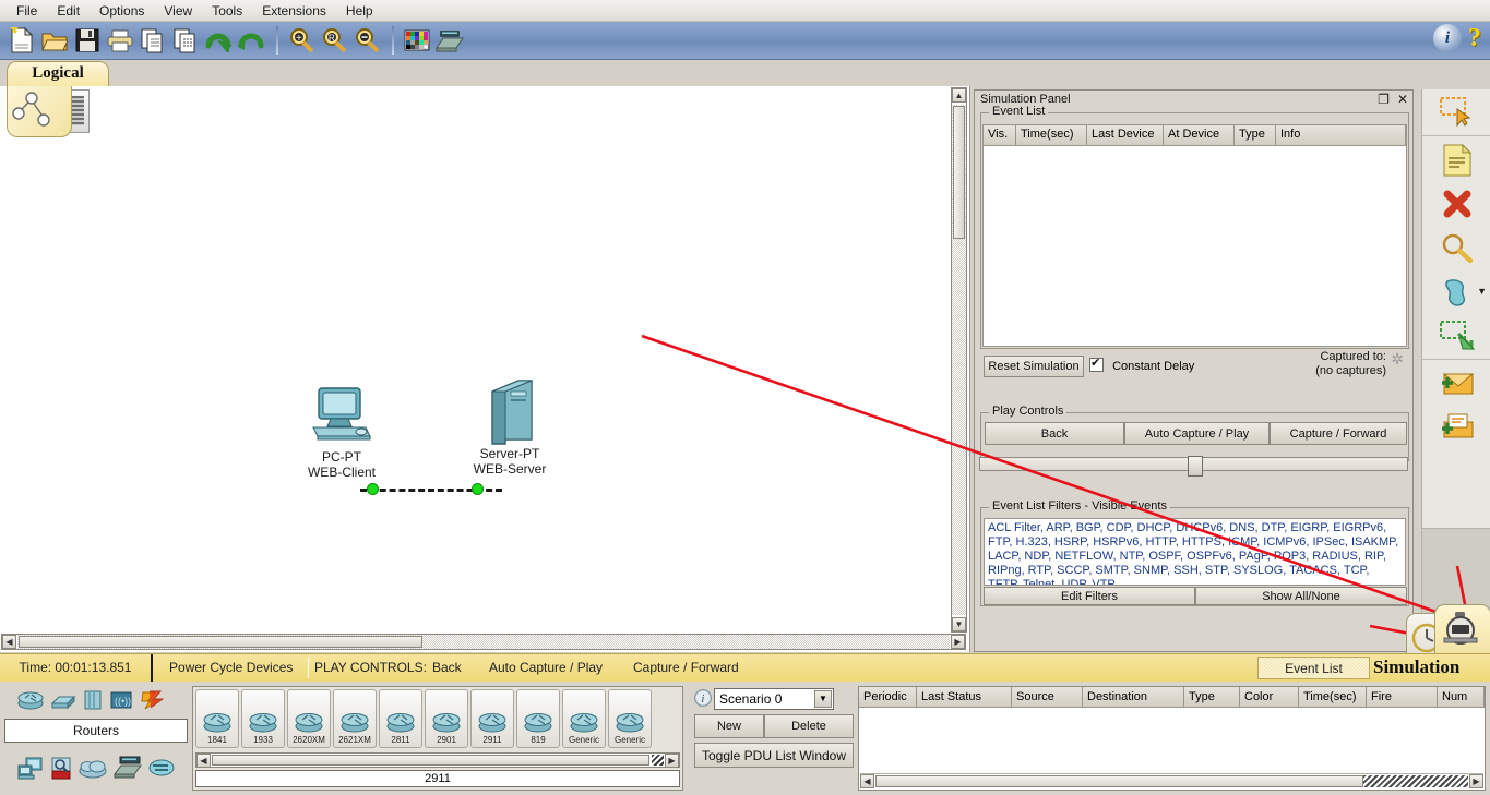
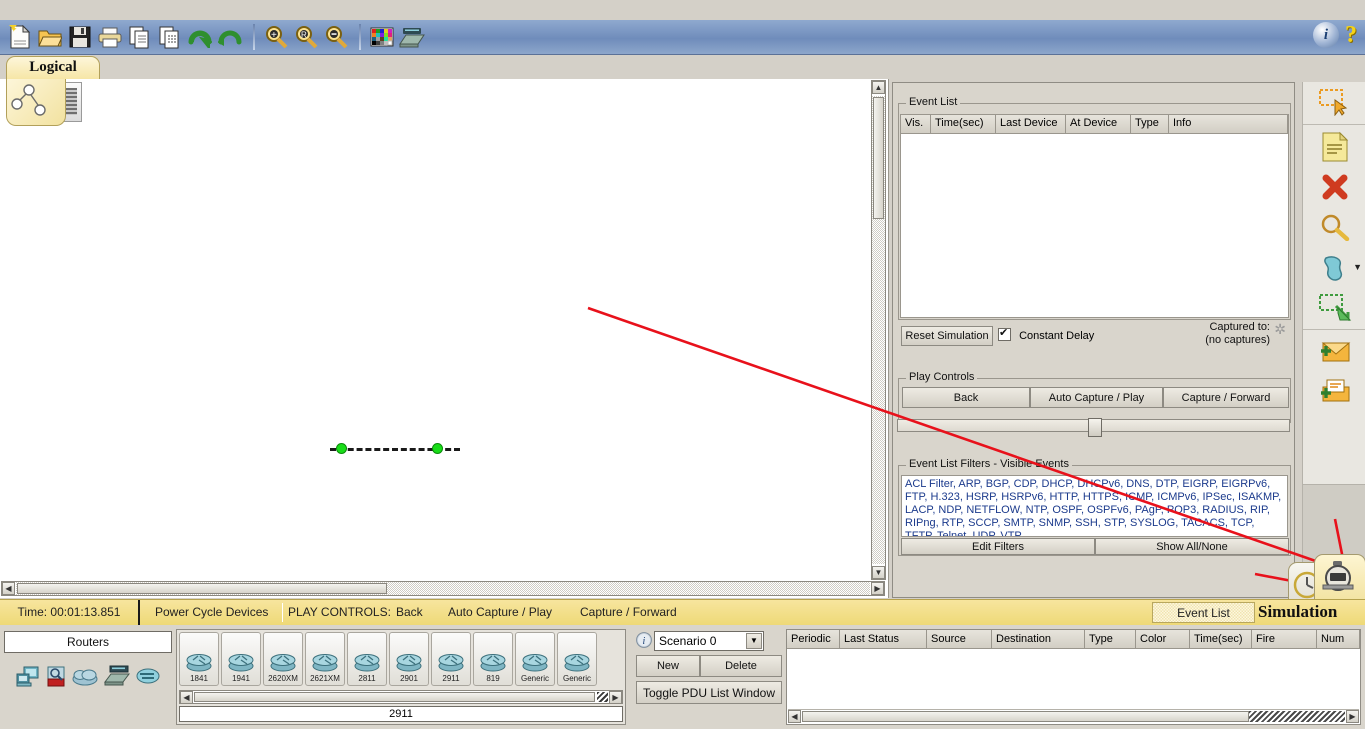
- File
- Edit
- Options
- View
- Tools
- Extensions
- Help
  ✦
  +
  R
  i
  ?
  Logical
- PC-PT
- WEB-Client
- Server-PT
- WEB-Server
  ▲
  ▼
  ◀
  ▶
- Simulation Panel
- ❐
- ✕
  Event List
  Vis.
  Time(sec)
  Last Device
  At Device
  Type
  Info
  Reset Simulation
  Constant Delay
  Captured to:
  (no captures)
  ✲
  Play Controls
  Back
  Auto Capture / Play
  Capture / Forward
  Event List Filters - Visiblevents
  ACL Filter, ARP, BGP, CDP, DHCP, DHPv6, DNS, DTP, EIGRP, EIGRPv6, FTP, H.323, HSRP, HSRPv6, HTTP, HTTPS, IMP, ICMPv6, IPSec, ISAKMP, LACP, NDP, NETFLOW, NTP, OSPF, OSPFv6, PAgP,OP3, RADIUS, RIP, RIPng, RTP, SCCP, SMTP, SNMP, SSH, STP, SYSLOG, TACCS, TCP, TFTP, Telnet, UDP, VTP
  Edit Filters
  Show All/None
  ▼
  Time: 00:01:13.851
  Power Cycle Devices
  PLAY CONTROLS:
  Back
  Auto Capture / Play
  Capture / Forward
  Event List
  Simulation
- ((•))
  Routers
  1841
- 1933
+ 1941
  2620XM
  2621XM
  2811
  2901
  2911
  819
  Generic
  Generic
  ◀
  ▶
  2911
  i
  Scenario 0
  ▼
  New
  Delete
  Toggle PDU List Window
  Periodic
  Last Status
  Source
  Destination
  Type
  Color
  Time(sec)
  Fire
  Num
  ◀
  ▶
